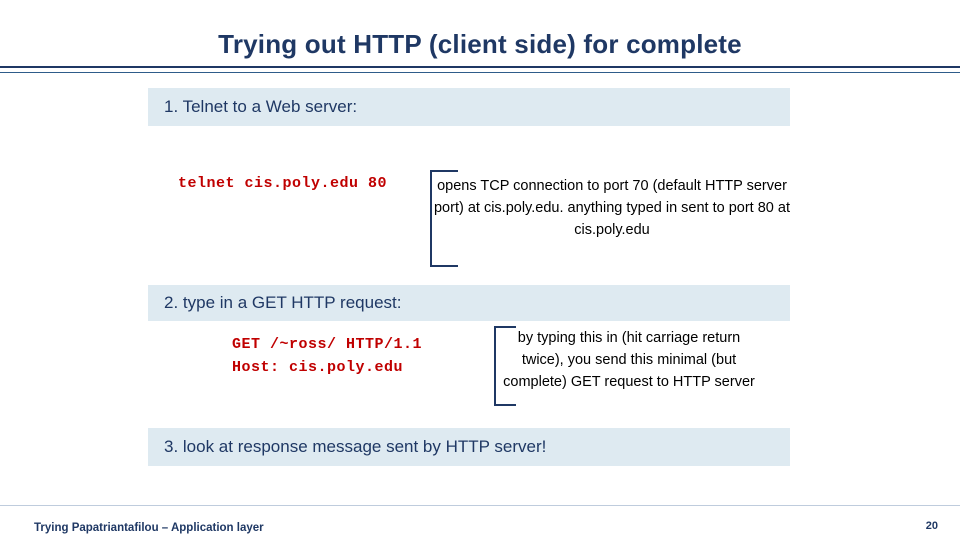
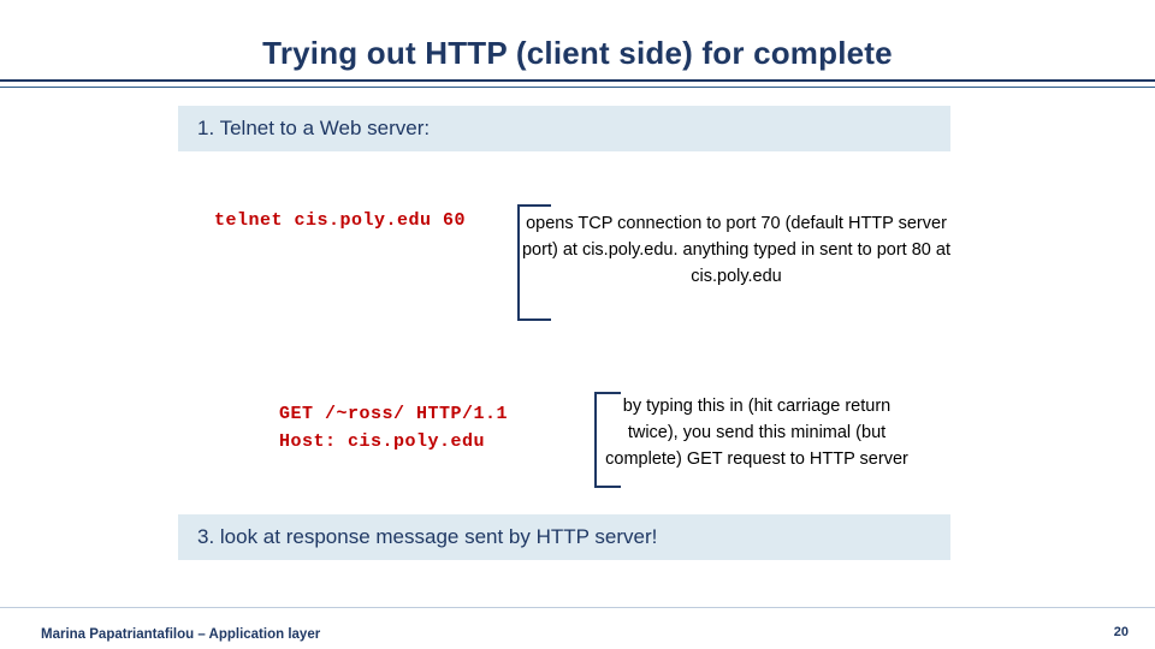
  Trying out HTTP (client side) for complete
  1. Telnet to a Web server:
- telnet cis.poly.edu 80
+ telnet cis.poly.edu 60
  opens TCP connection to port 70 (default HTTP server port) at cis.poly.edu. anything typed in sent to port 80 at cis.poly.edu
- 2. type in a GET HTTP request:
  GET /~ross/ HTTP/1.1
  Host: cis.poly.edu
  by typing this in (hit carriage return twice), you send this minimal (but complete) GET request to HTTP server
  3. look at response message sent by HTTP server!
- Trying Papatriantafilou – Application layer
+ Marina Papatriantafilou – Application layer
  20
